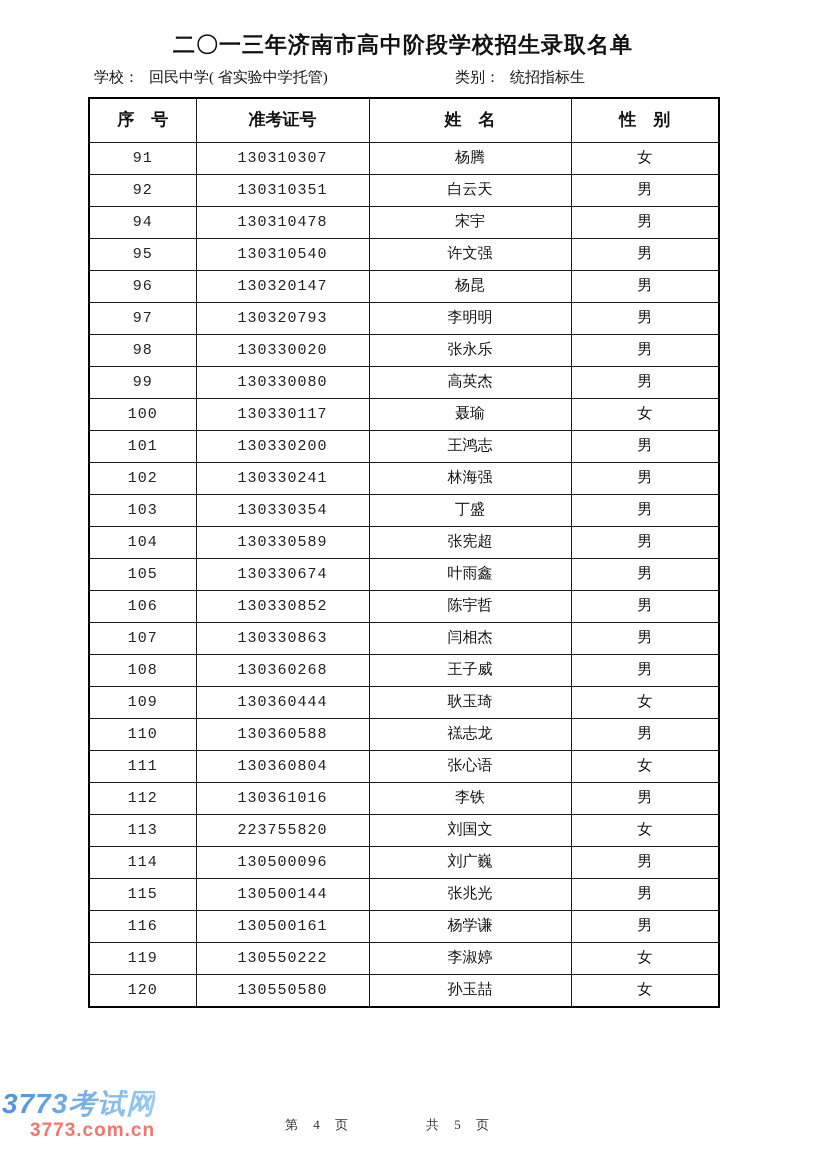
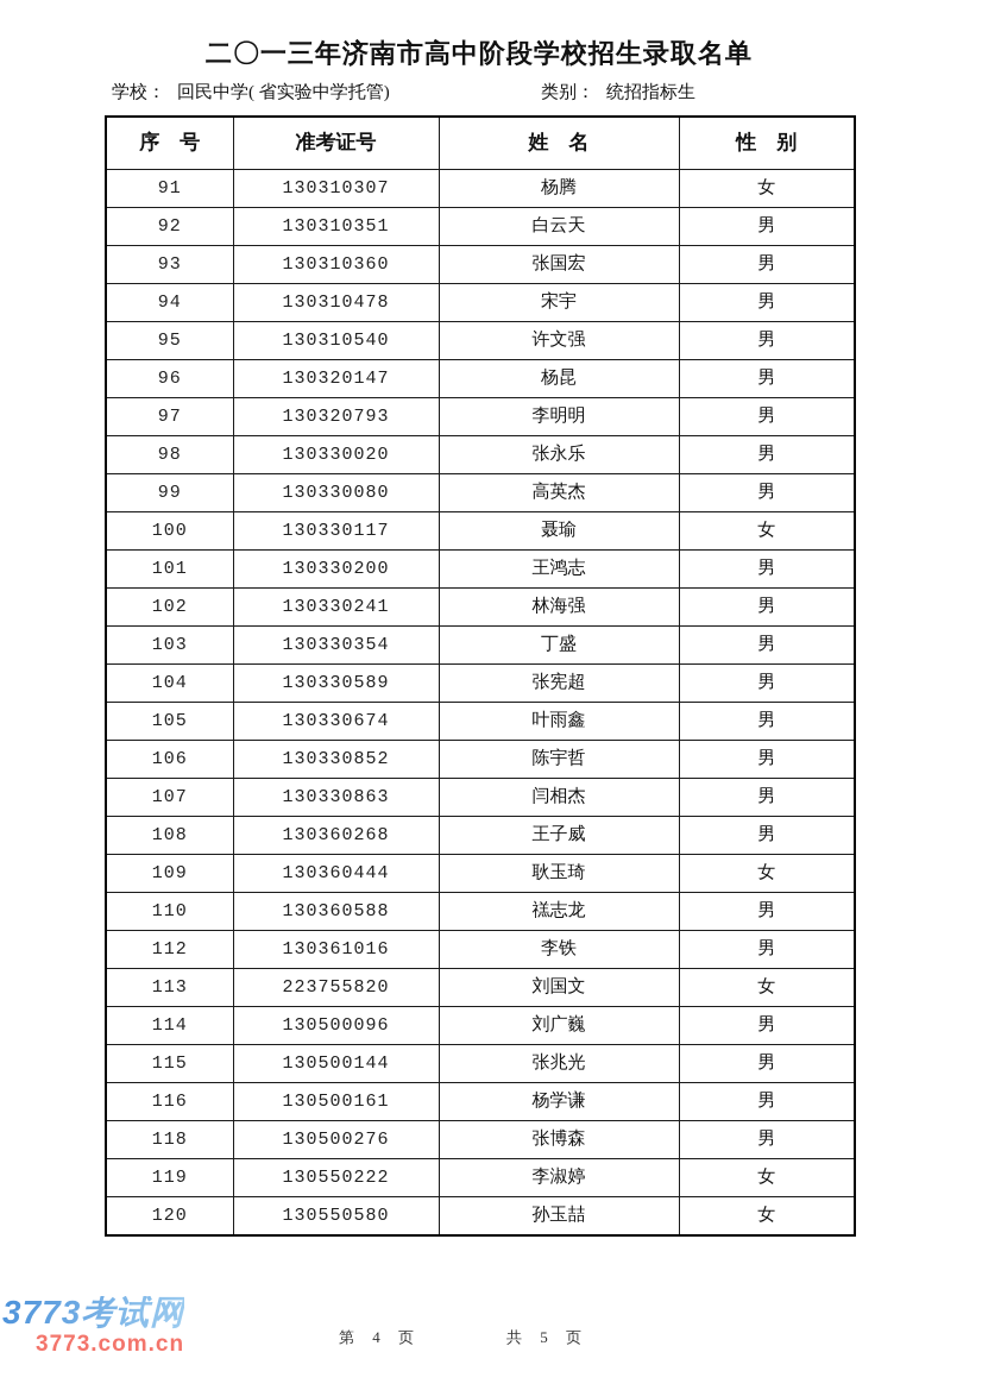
  二〇一三年济南市高中阶段学校招生录取名单
  学校： 回民中学( 省实验中学托管)
  类别： 统招指标生
  序 号	准考证号	姓 名	性 别
  91	130310307	杨腾	女
  92	130310351	白云天	男
+ 93	130310360	张国宏	男
  94	130310478	宋宇	男
  95	130310540	许文强	男
  96	130320147	杨昆	男
  97	130320793	李明明	男
  98	130330020	张永乐	男
  99	130330080	高英杰	男
  100	130330117	聂瑜	女
  101	130330200	王鸿志	男
  102	130330241	林海强	男
  103	130330354	丁盛	男
  104	130330589	张宪超	男
  105	130330674	叶雨鑫	男
  106	130330852	陈宇哲	男
  107	130330863	闫相杰	男
  108	130360268	王子威	男
  109	130360444	耿玉琦	女
  110	130360588	禚志龙	男
- 111	130360804	张心语	女
  112	130361016	李铁	男
  113	223755820	刘国文	女
  114	130500096	刘广巍	男
  115	130500144	张兆光	男
  116	130500161	杨学谦	男
+ 118	130500276	张博森	男
  119	130550222	李淑婷	女
  120	130550580	孙玉喆	女
  第 4 页
  共 5 页
  3773考试网
  3773.com.cn
